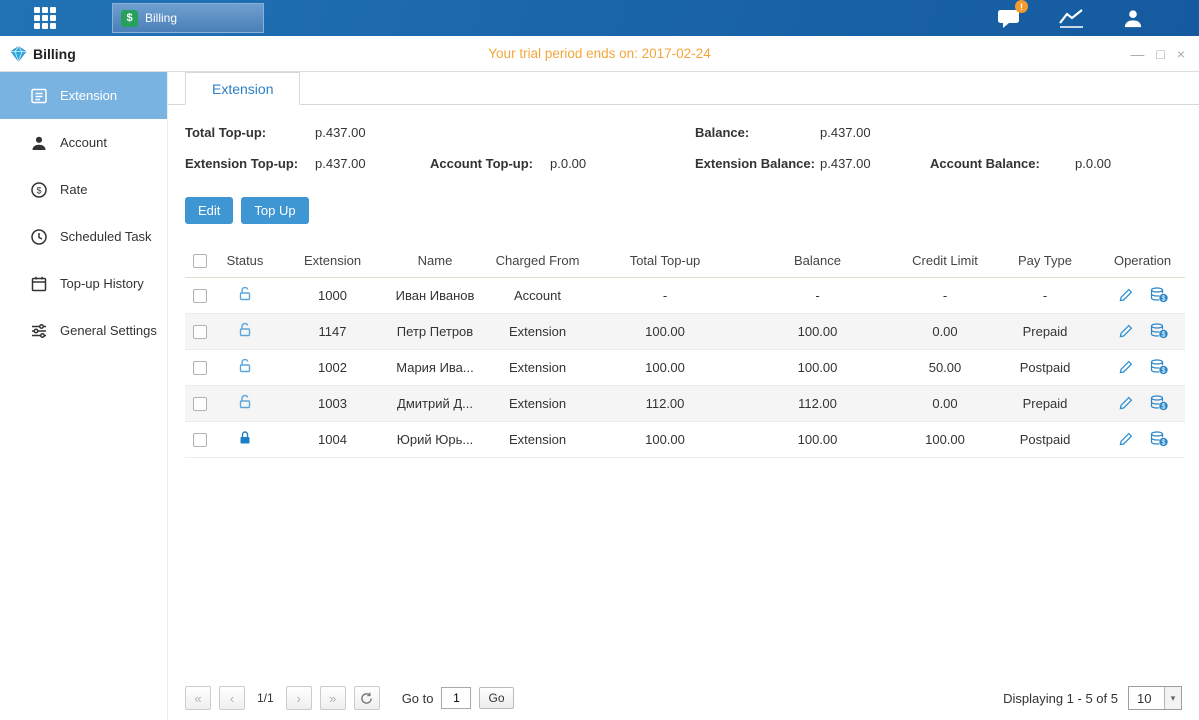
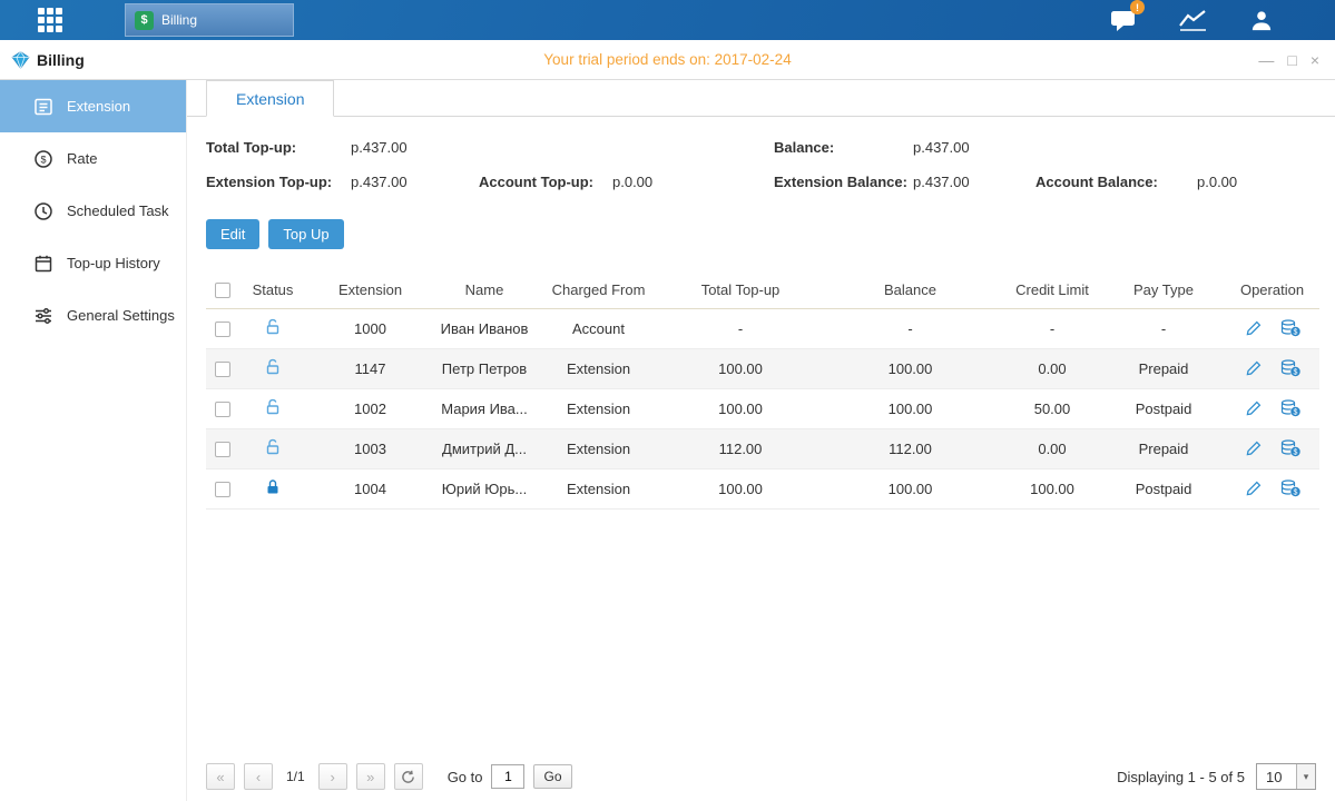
  $
  Billing
  !
  Billing
  Your trial period ends on: 2017-02-24
  —
  □
  ×
  Extension
- Account
  $
  Rate
  Scheduled Task
  Top-up History
  General Settings
  Extension
  Total Top-up:
  p.437.00
  Balance:
  p.437.00
  Extension Top-up:
  p.437.00
  Account Top-up:
  p.0.00
  Extension Balance:
  p.437.00
  Account Balance:
  p.0.00
  Edit
  Top Up
  	Status	Extension	Name	Charged From	Total Top-up	Balance	Credit Limit	Pay Type	Operation
  		1000	Иван Иванов	Account	-	-	-	-
  		1147	Петр Петров	Extension	100.00	100.00	0.00	Prepaid
  		1002	Мария Ива...	Extension	100.00	100.00	50.00	Postpaid
  		1003	Дмитрий Д...	Extension	112.00	112.00	0.00	Prepaid
  		1004	Юрий Юрь...	Extension	100.00	100.00	100.00	Postpaid
  «
  ‹
  1/1
  ›
  »
  Go to
  1
  Go
  Displaying 1 - 5 of 5
  10
  ▾
